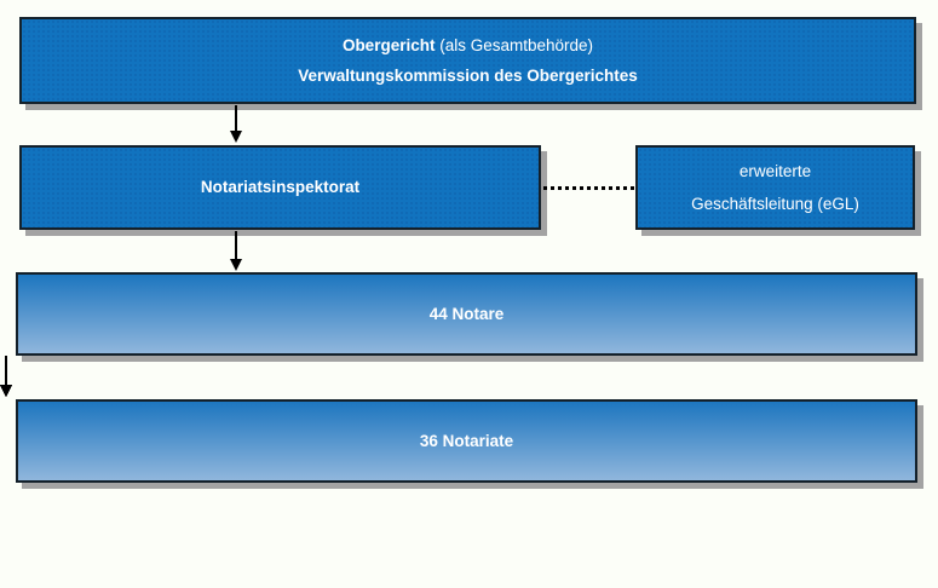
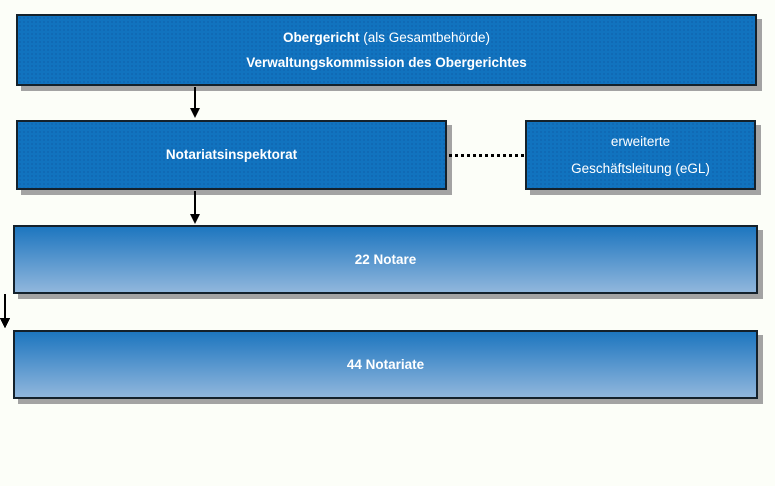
  Obergericht (als Gesamtbehörde)
  Verwaltungskommission des Obergerichtes
  Notariatsinspektorat
  erweiterte
  Geschäftsleitung (eGL)
- 44 Notare
+ 22 Notare
- 36 Notariate
+ 44 Notariate
